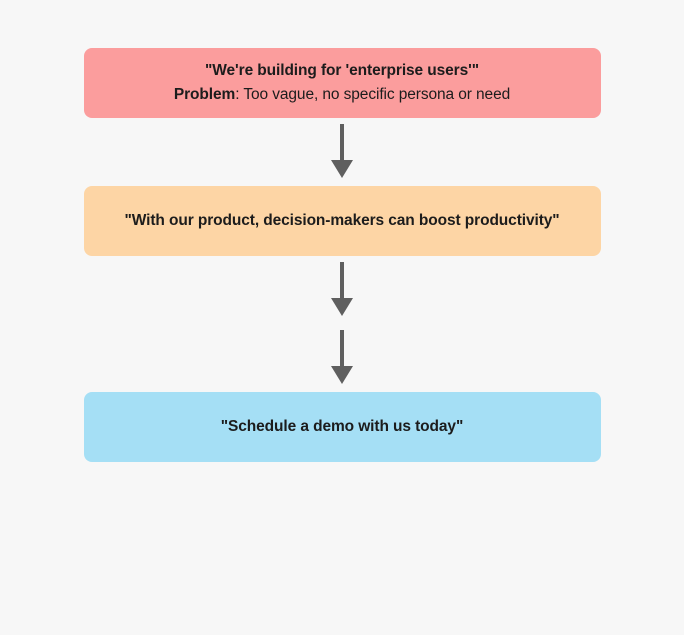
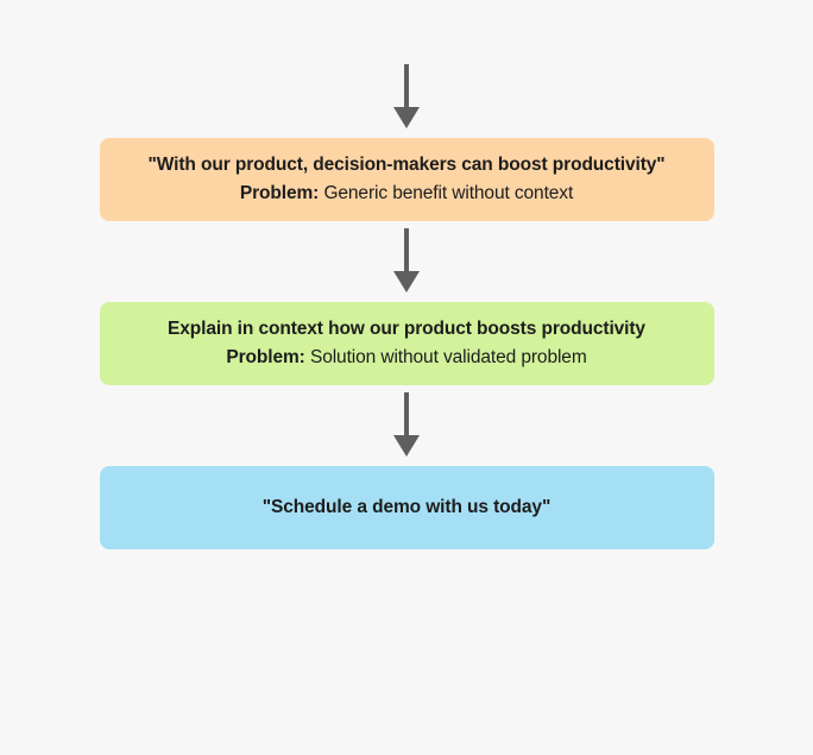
- "We're building for 'enterprise users'"
- Problem: Too vague, no specific persona or need
  "With our product, decision-makers can boost productivity"
+ Problem: Generic benefit without context
+ Explain in context how our product boosts productivity
+ Problem: Solution without validated problem
  "Schedule a demo with us today"
